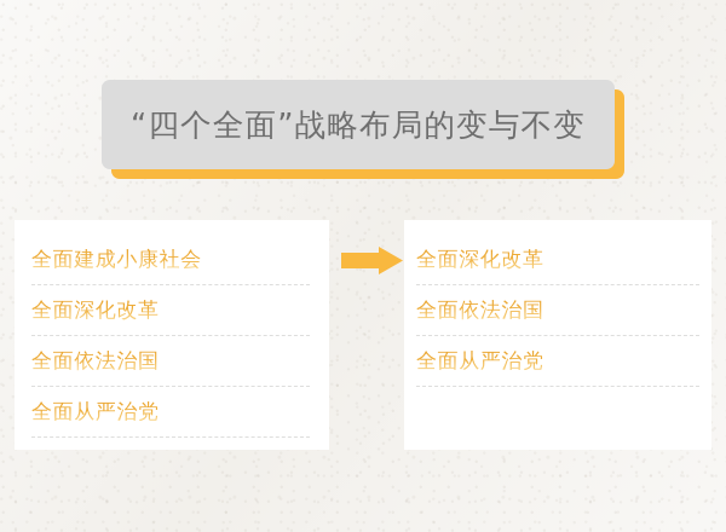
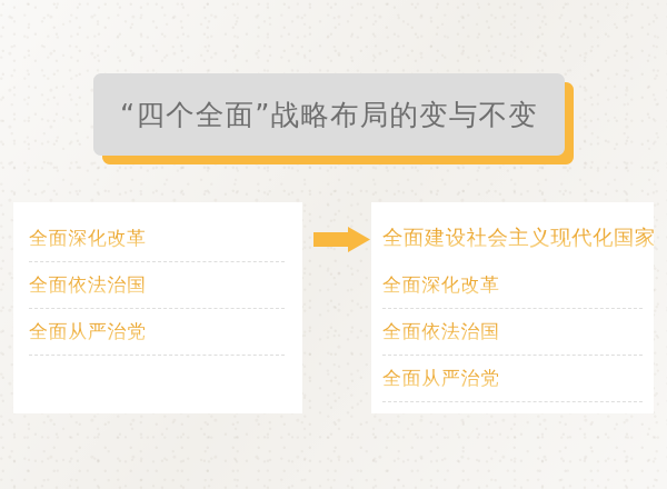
  “四个全面”战略布局的变与不变
- 全面建成小康社会
  全面深化改革
  全面依法治国
  全面从严治党
+ 全面建设社会主义现代化国家
  全面深化改革
  全面依法治国
  全面从严治党
